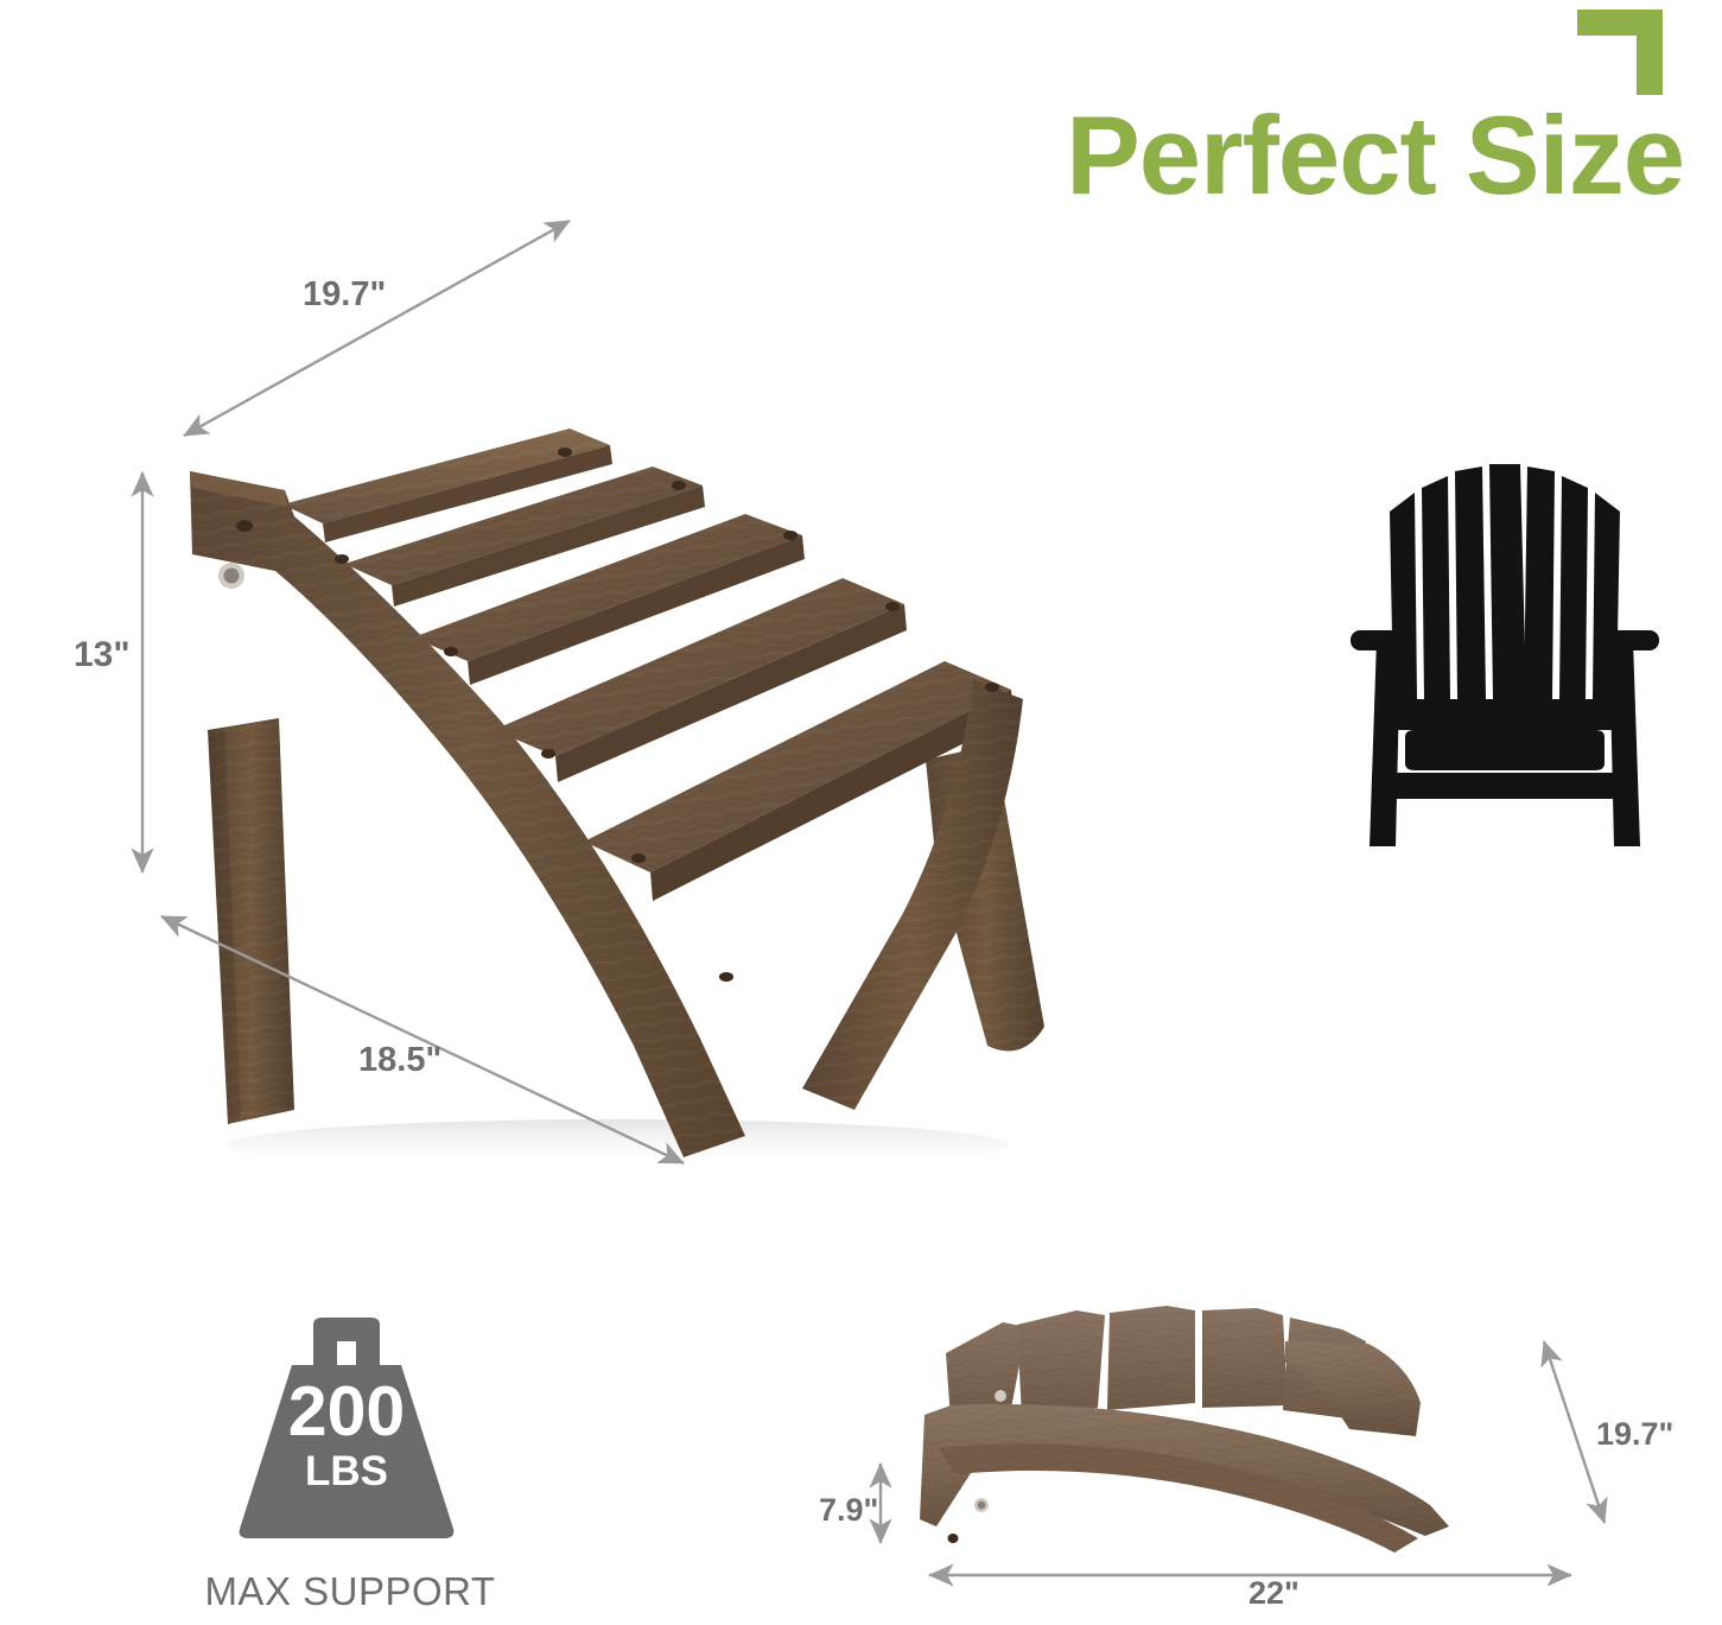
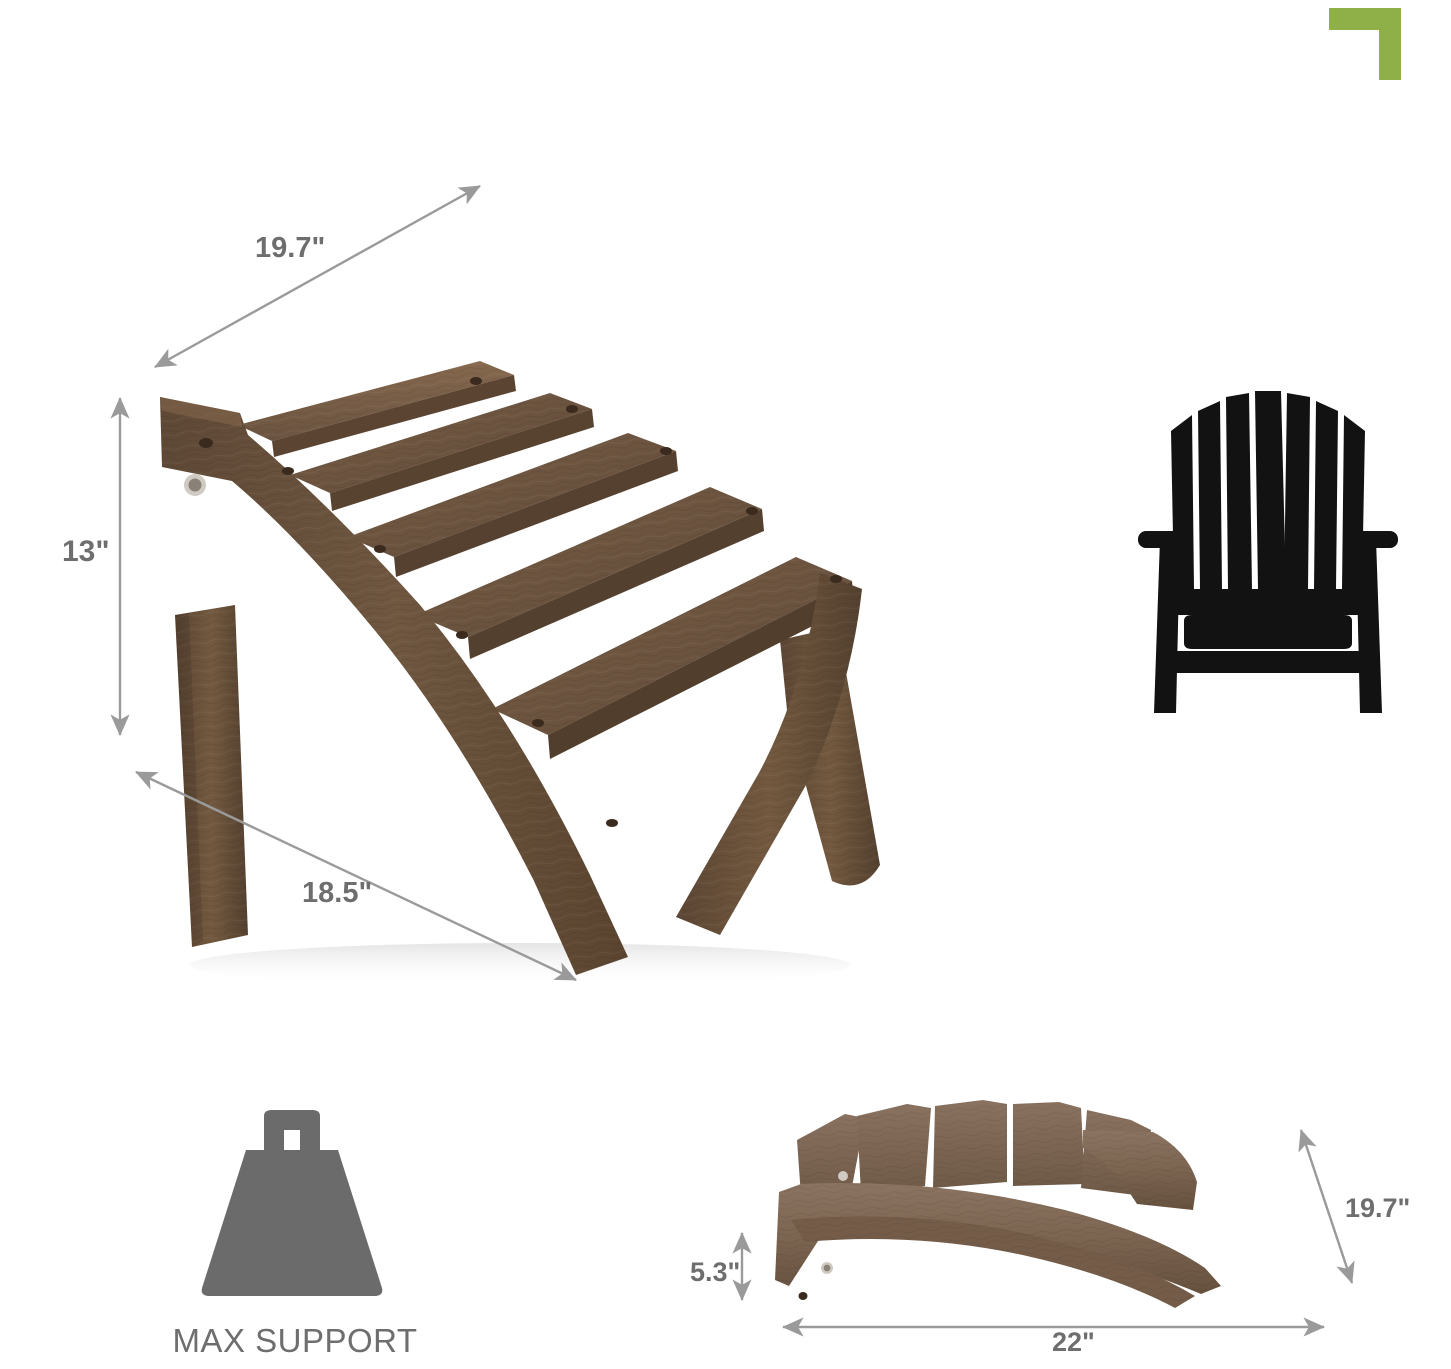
- Perfect Size
- 200
- LBS
  MAX SUPPORT
  19.7"
  13"
  18.5"
- 7.9"
+ 5.3"
  19.7"
  22"
